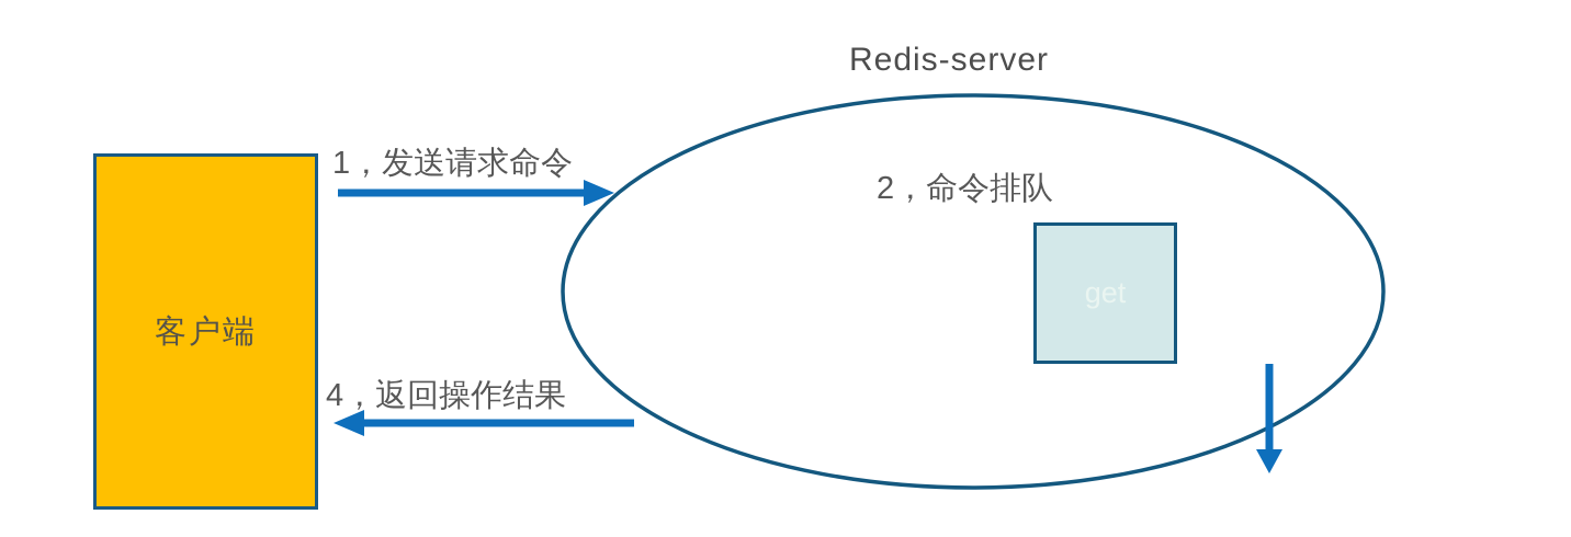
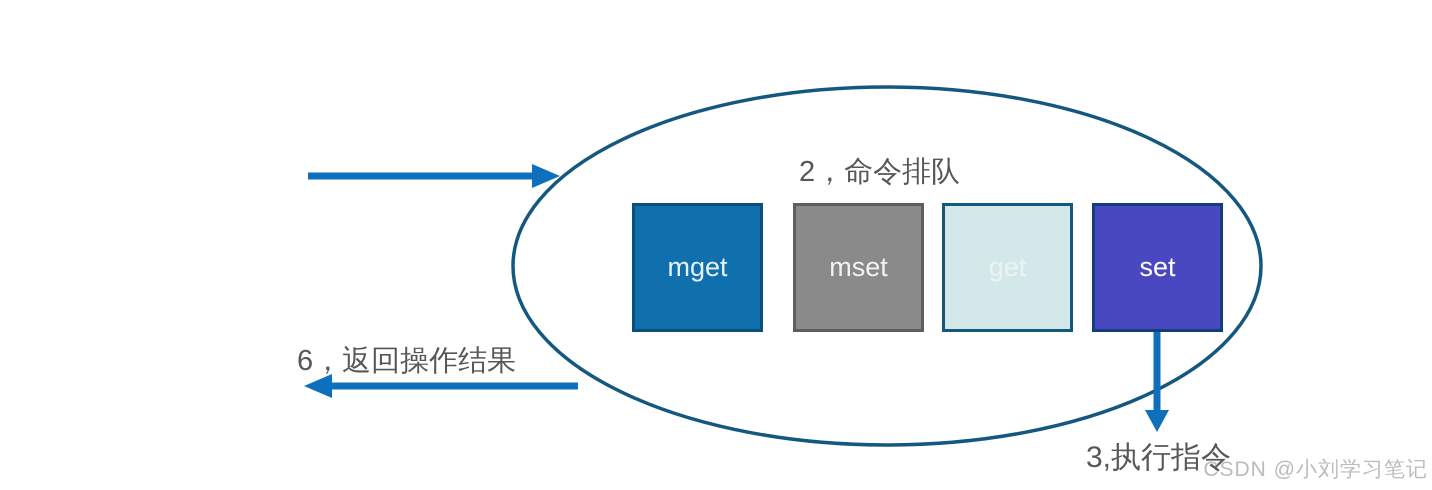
- Redis-server
- 客户端
- 1，发送请求命令
  2，命令排队
- 4，返回操作结果
+ 6，返回操作结果
+ 3,执行指令
+ mget
+ mset
+ set
+ CSDN @小刘学习笔记
